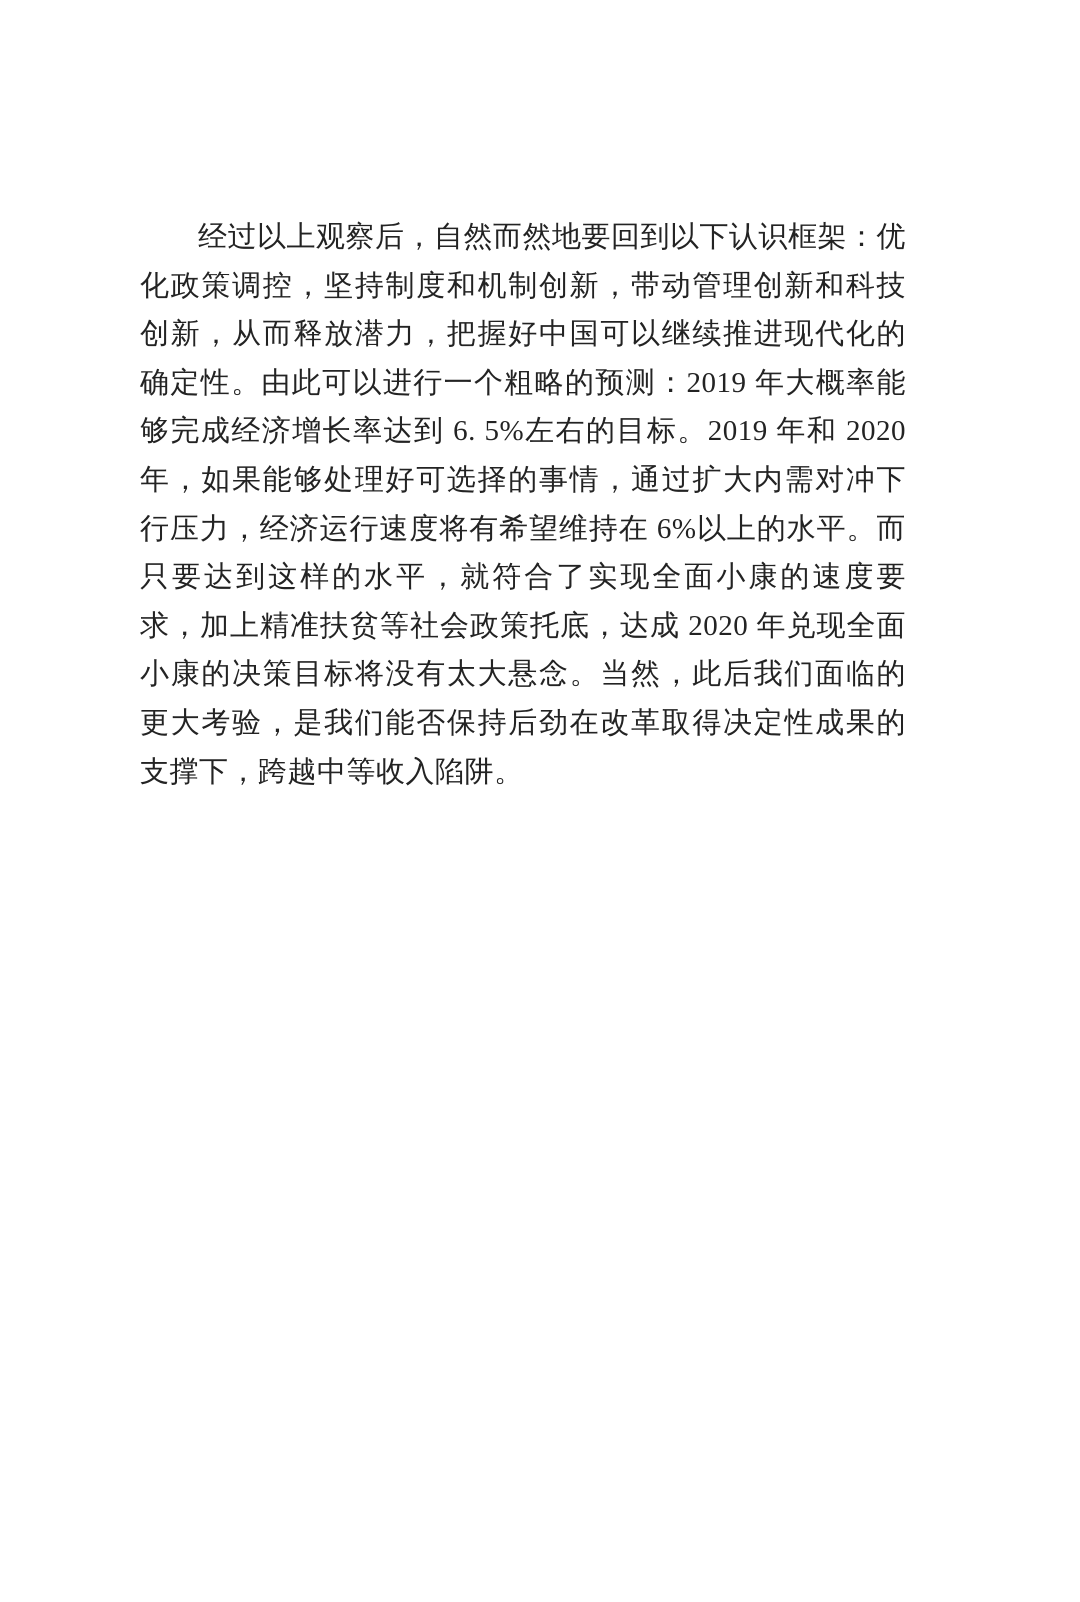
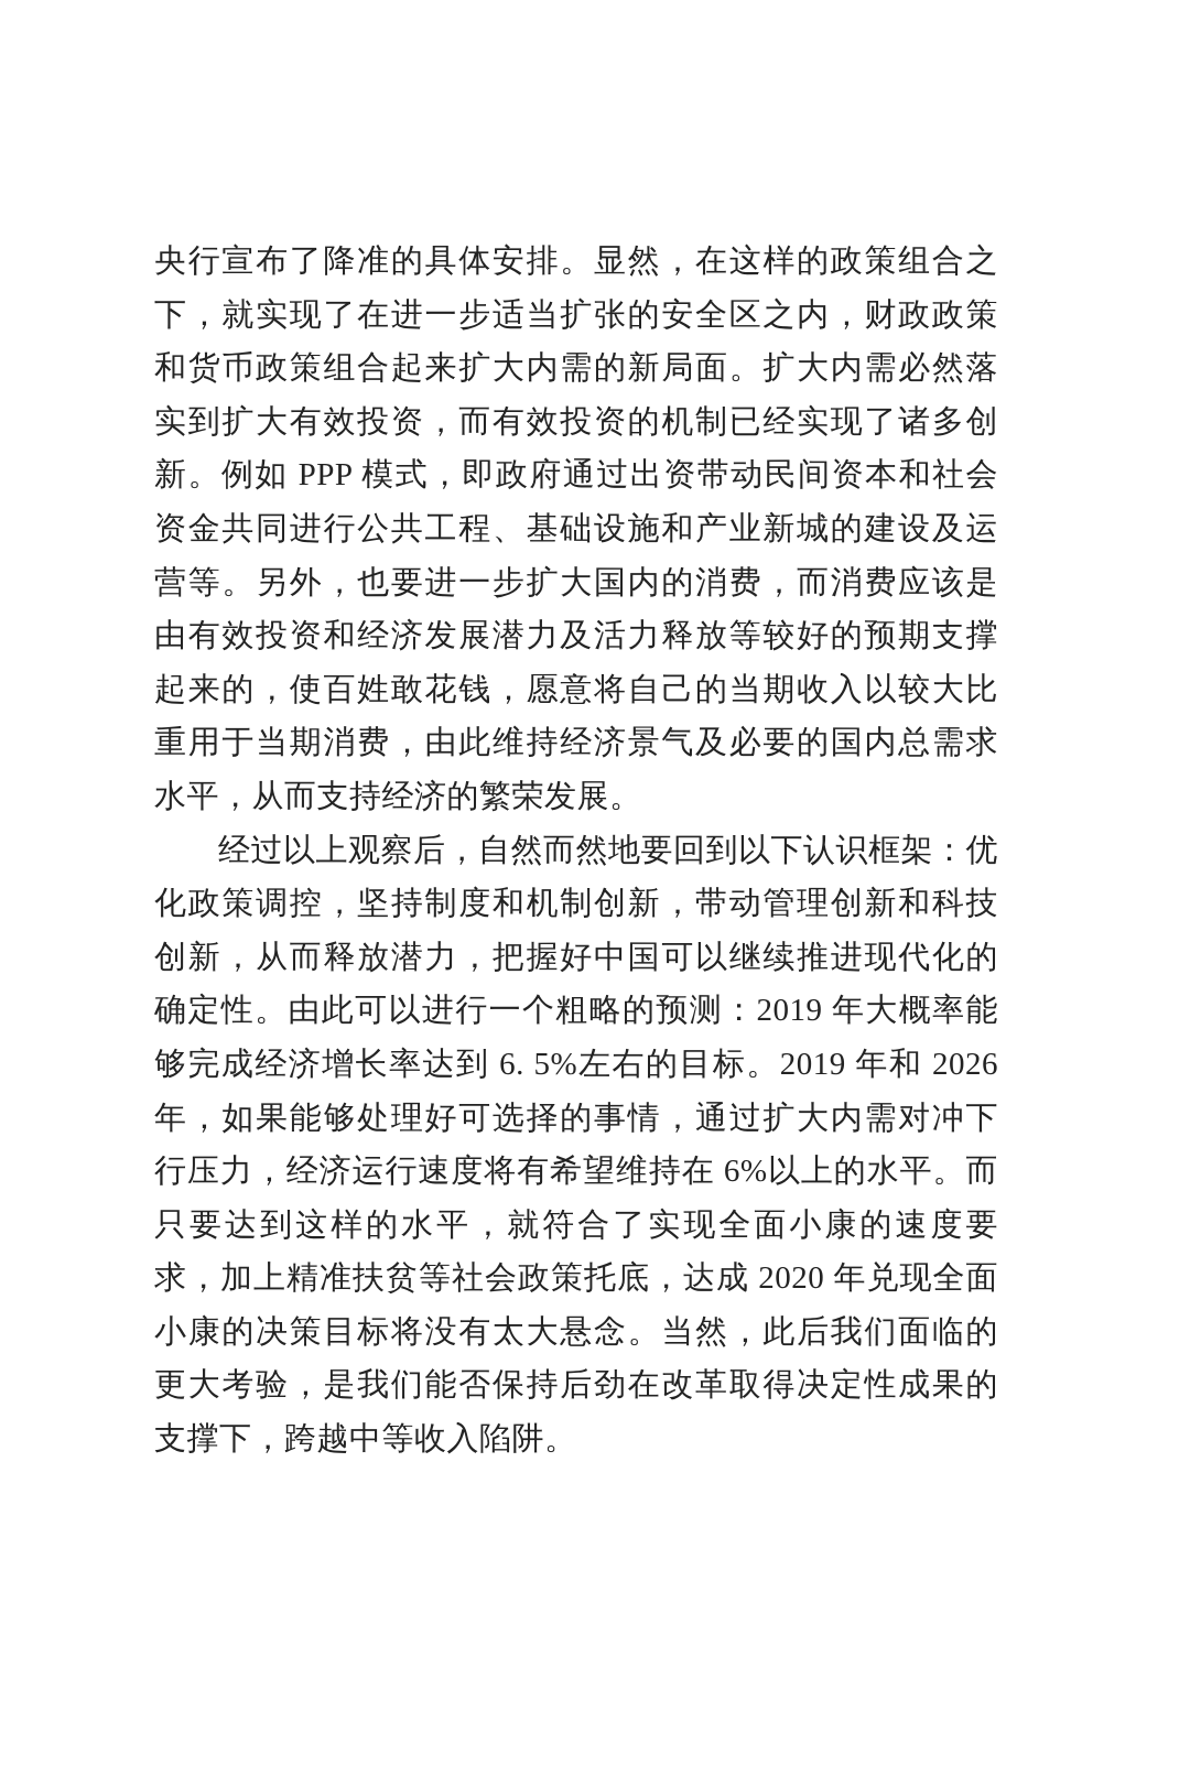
+ 央行宣布了降准的具体安排。显然，在这样的政策组合之下，就实现了在进一步适当扩张的安全区之内，财政政策和货币政策组合起来扩大内需的新局面。扩大内需必然落实到扩大有效投资，而有效投资的机制已经实现了诸多创新。例如 PPP 模式，即政府通过出资带动民间资本和社会资金共同进行公共工程、基础设施和产业新城的建设及运营等。另外，也要进一步扩大国内的消费，而消费应该是由有效投资和经济发展潜力及活力释放等较好的预期支撑起来的，使百姓敢花钱，愿意将自己的当期收入以较大比重用于当期消费，由此维持经济景气及必要的国内总需求水平，从而支持经济的繁荣发展。
- 经过以上观察后，自然而然地要回到以下认识框架：优化政策调控，坚持制度和机制创新，带动管理创新和科技创新，从而释放潜力，把握好中国可以继续推进现代化的确定性。由此可以进行一个粗略的预测：2019 年大概率能够完成经济增长率达到 6. 5%左右的目标。2019 年和 2020 年，如果能够处理好可选择的事情，通过扩大内需对冲下行压力，经济运行速度将有希望维持在 6%以上的水平。而只要达到这样的水平，就符合了实现全面小康的速度要求，加上精准扶贫等社会政策托底，达成 2020 年兑现全面小康的决策目标将没有太大悬念。当然，此后我们面临的更大考验，是我们能否保持后劲在改革取得决定性成果的支撑下，跨越中等收入陷阱。
+ 经过以上观察后，自然而然地要回到以下认识框架：优化政策调控，坚持制度和机制创新，带动管理创新和科技创新，从而释放潜力，把握好中国可以继续推进现代化的确定性。由此可以进行一个粗略的预测：2019 年大概率能够完成经济增长率达到 6. 5%左右的目标。2019 年和 2026 年，如果能够处理好可选择的事情，通过扩大内需对冲下行压力，经济运行速度将有希望维持在 6%以上的水平。而只要达到这样的水平，就符合了实现全面小康的速度要求，加上精准扶贫等社会政策托底，达成 2020 年兑现全面小康的决策目标将没有太大悬念。当然，此后我们面临的更大考验，是我们能否保持后劲在改革取得决定性成果的支撑下，跨越中等收入陷阱。
